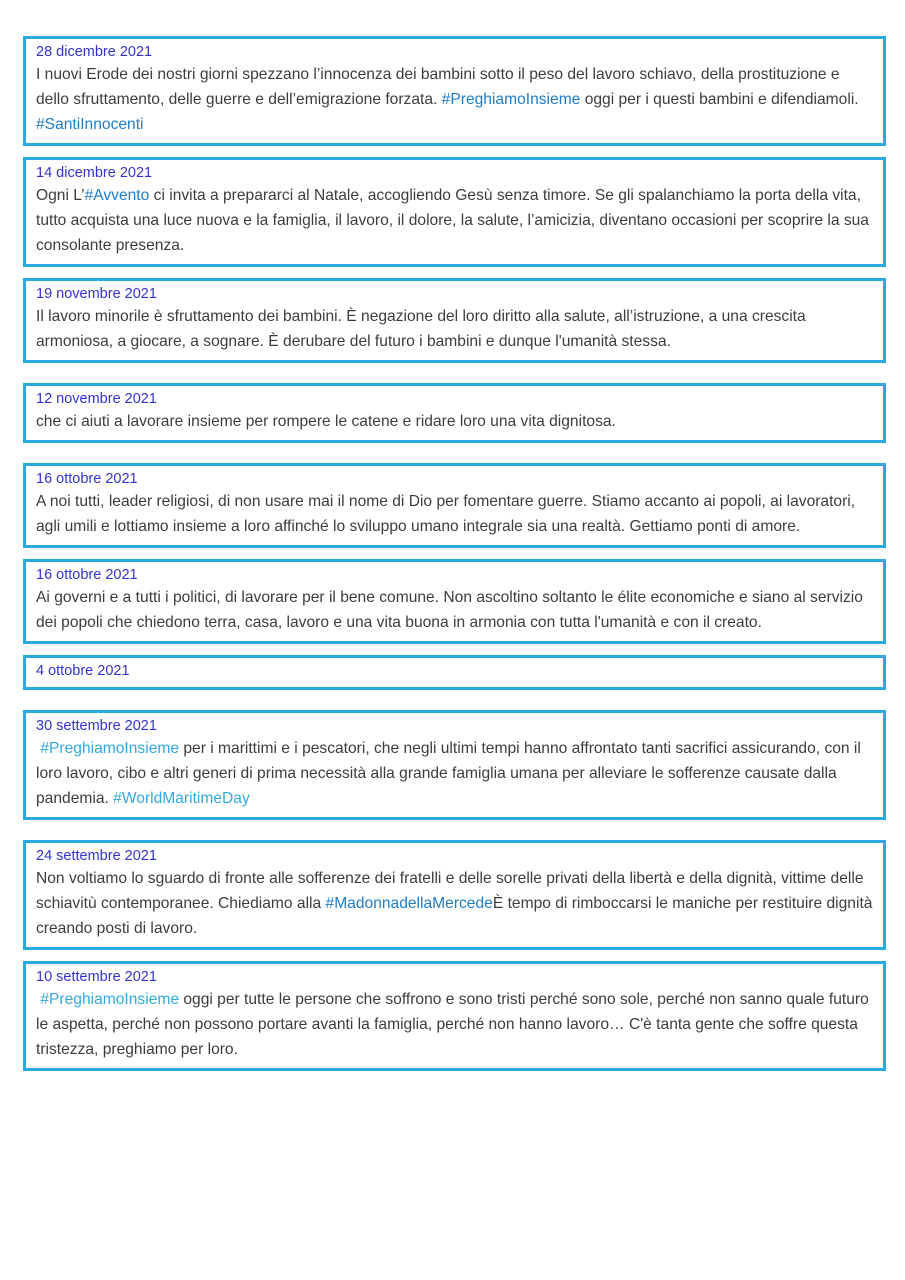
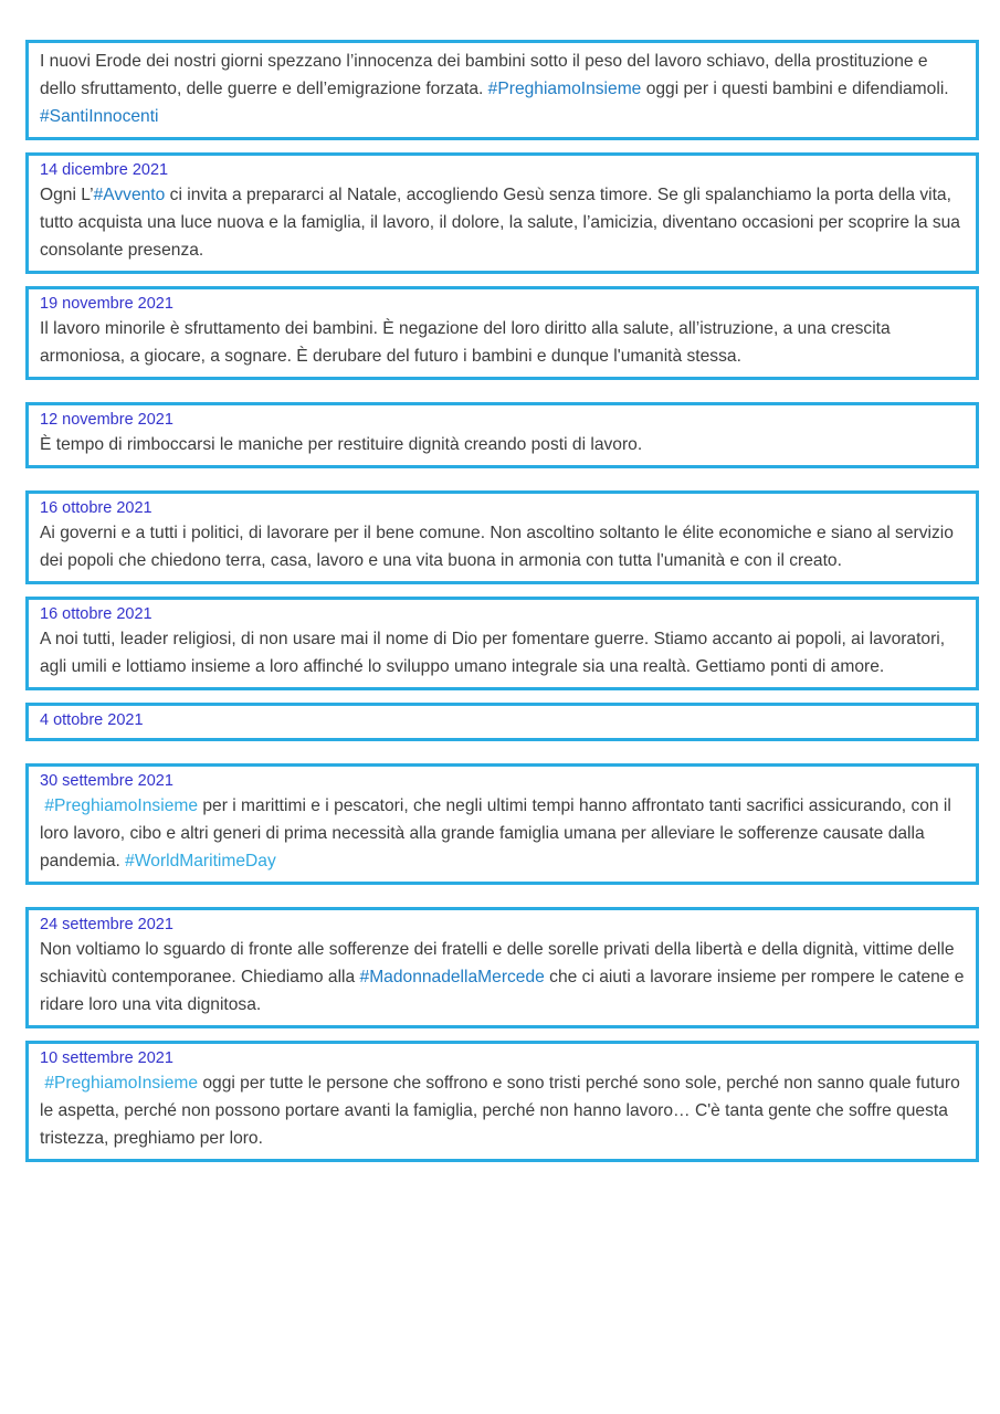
- 28 dicembre 2021
  I nuovi Erode dei nostri giorni spezzano l’innocenza dei bambini sotto il peso del lavoro schiavo, della prostituzione e dello sfruttamento, delle guerre e dell’emigrazione forzata. #PreghiamoInsieme oggi per i questi bambini e difendiamoli. #SantiInnocenti
  14 dicembre 2021
  Ogni L’#Avvento ci invita a prepararci al Natale, accogliendo Gesù senza timore. Se gli spalanchiamo la porta della vita, tutto acquista una luce nuova e la famiglia, il lavoro, il dolore, la salute, l’amicizia, diventano occasioni per scoprire la sua consolante presenza.
  19 novembre 2021
  Il lavoro minorile è sfruttamento dei bambini. È negazione del loro diritto alla salute, all’istruzione, a una crescita armoniosa, a giocare, a sognare. È derubare del futuro i bambini e dunque l'umanità stessa.
  12 novembre 2021
- che ci aiuti a lavorare insieme per rompere le catene e ridare loro una vita dignitosa.
+ È tempo di rimboccarsi le maniche per restituire dignità creando posti di lavoro.
  16 ottobre 2021
- A noi tutti, leader religiosi, di non usare mai il nome di Dio per fomentare guerre. Stiamo accanto ai popoli, ai lavoratori, agli umili e lottiamo insieme a loro affinché lo sviluppo umano integrale sia una realtà. Gettiamo ponti di amore.
+ Ai governi e a tutti i politici, di lavorare per il bene comune. Non ascoltino soltanto le élite economiche e siano al servizio dei popoli che chiedono terra, casa, lavoro e una vita buona in armonia con tutta l'umanità e con il creato.
  16 ottobre 2021
- Ai governi e a tutti i politici, di lavorare per il bene comune. Non ascoltino soltanto le élite economiche e siano al servizio dei popoli che chiedono terra, casa, lavoro e una vita buona in armonia con tutta l'umanità e con il creato.
+ A noi tutti, leader religiosi, di non usare mai il nome di Dio per fomentare guerre. Stiamo accanto ai popoli, ai lavoratori, agli umili e lottiamo insieme a loro affinché lo sviluppo umano integrale sia una realtà. Gettiamo ponti di amore.
  4 ottobre 2021
  30 settembre 2021
  #PreghiamoInsieme per i marittimi e i pescatori, che negli ultimi tempi hanno affrontato tanti sacrifici assicurando, con il loro lavoro, cibo e altri generi di prima necessità alla grande famiglia umana per alleviare le sofferenze causate dalla pandemia. #WorldMaritimeDay
  24 settembre 2021
- Non voltiamo lo sguardo di fronte alle sofferenze dei fratelli e delle sorelle privati della libertà e della dignità, vittime delle schiavitù contemporanee. Chiediamo alla #MadonnadellaMercedeÈ tempo di rimboccarsi le maniche per restituire dignità creando posti di lavoro.
+ Non voltiamo lo sguardo di fronte alle sofferenze dei fratelli e delle sorelle privati della libertà e della dignità, vittime delle schiavitù contemporanee. Chiediamo alla #MadonnadellaMercede che ci aiuti a lavorare insieme per rompere le catene e ridare loro una vita dignitosa.
  10 settembre 2021
  #PreghiamoInsieme oggi per tutte le persone che soffrono e sono tristi perché sono sole, perché non sanno quale futuro le aspetta, perché non possono portare avanti la famiglia, perché non hanno lavoro… C'è tanta gente che soffre questa tristezza, preghiamo per loro.
